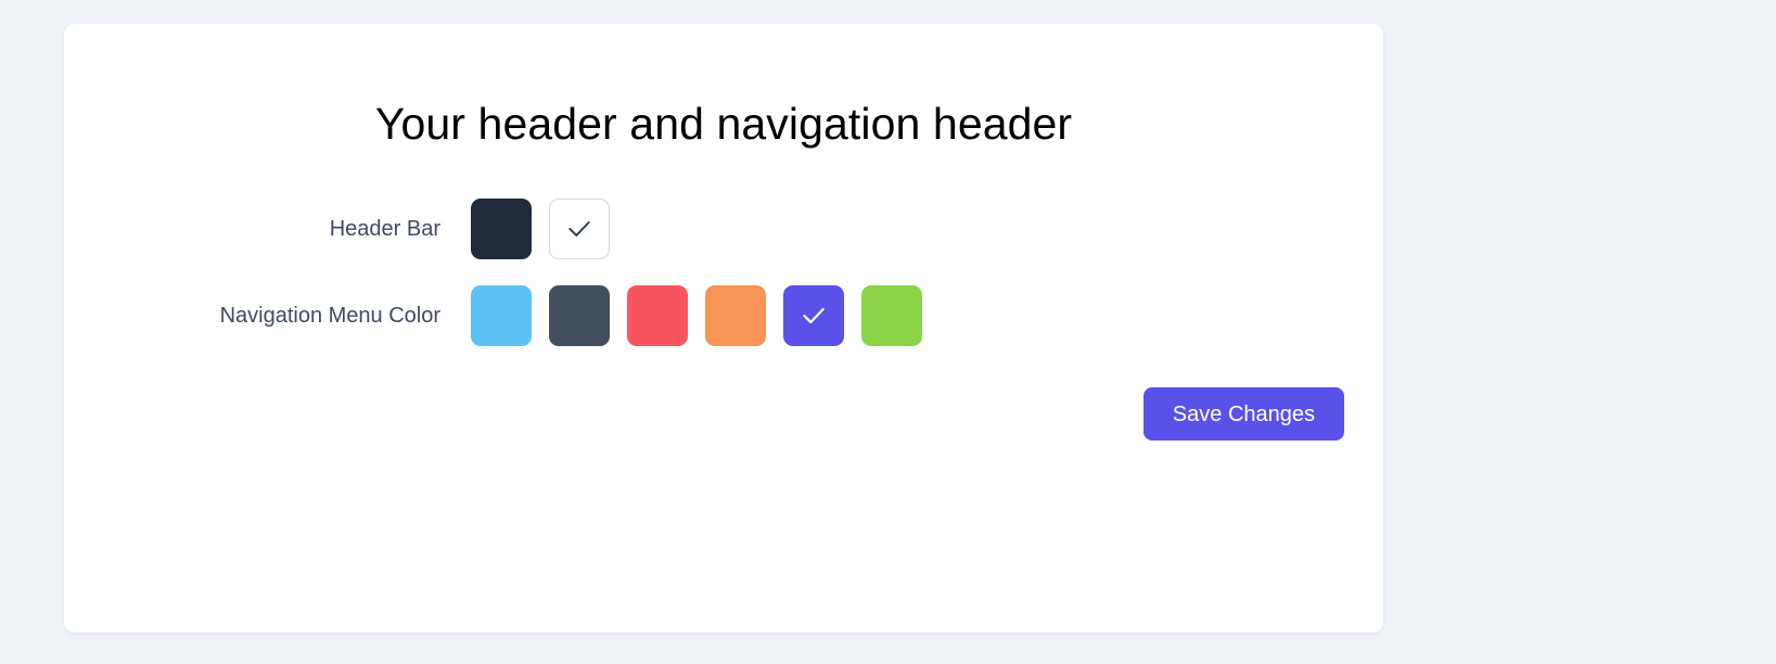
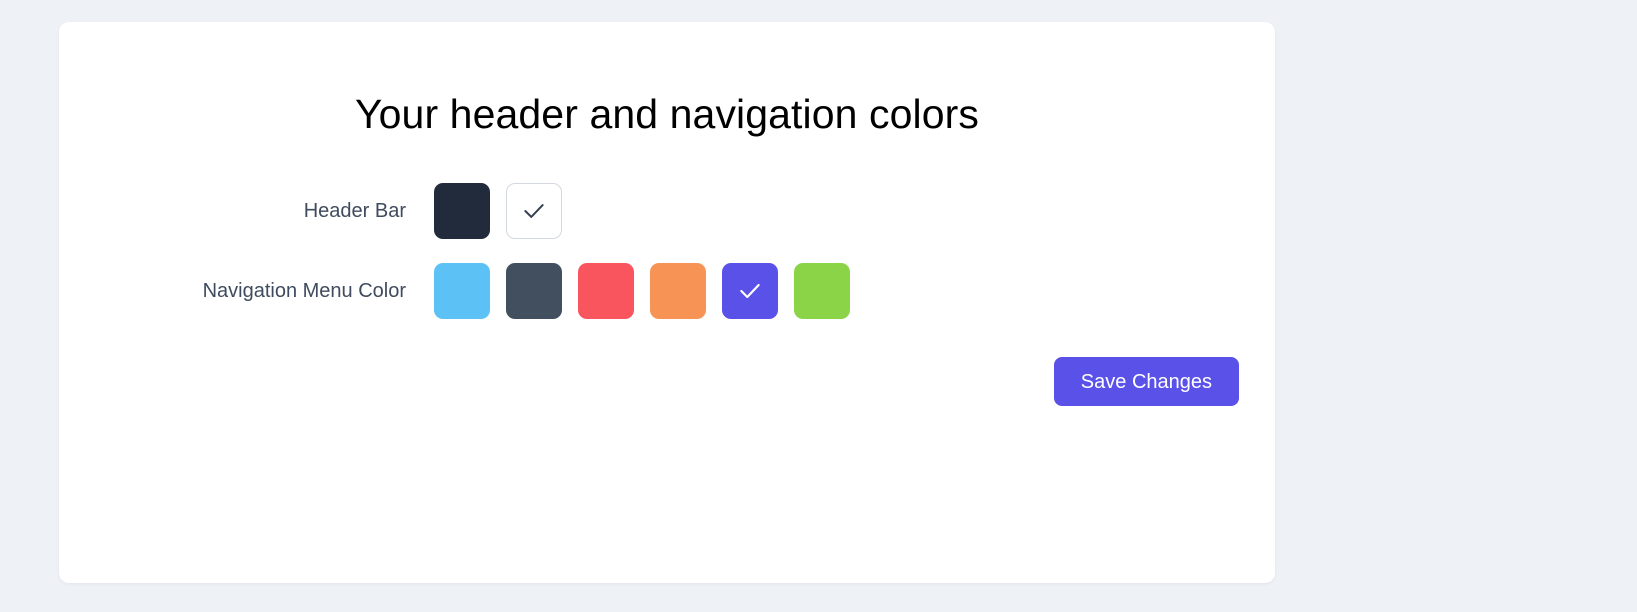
- Your header and navigation header
+ Your header and navigation colors
  Header Bar
  Navigation Menu Color
  Save Changes
